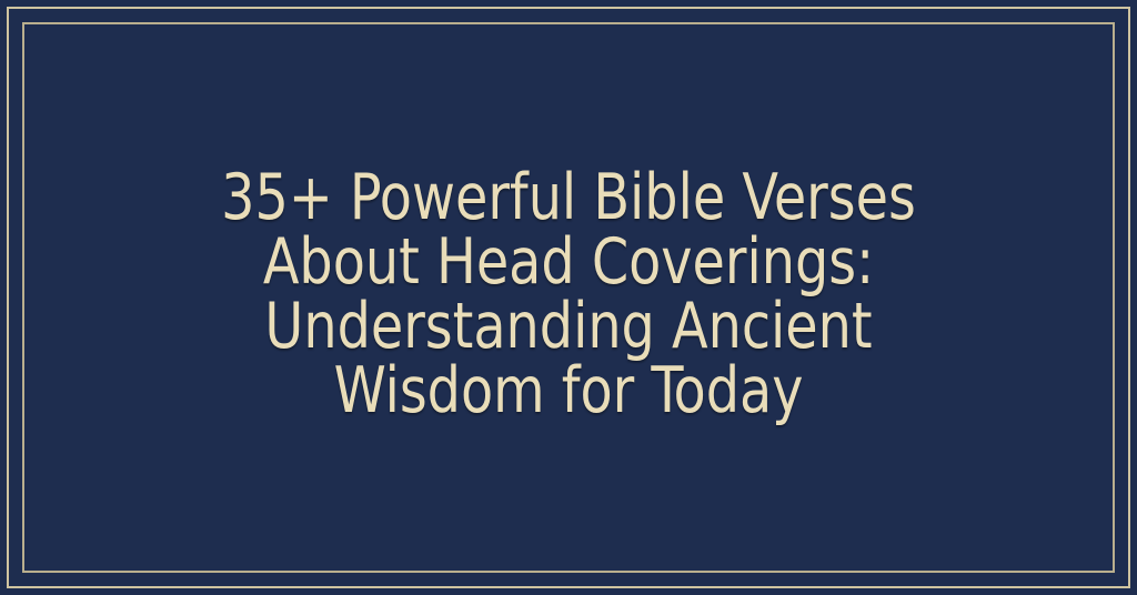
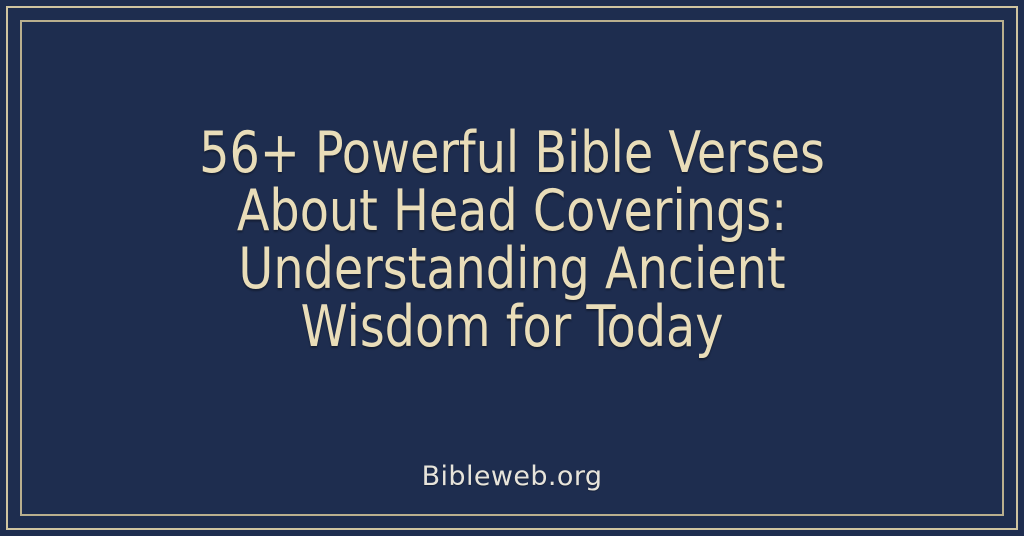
- 35+ Powerful Bible Verses About Head Coverings: Understanding Ancient Wisdom for Today
+ 56+ Powerful Bible Verses About Head Coverings: Understanding Ancient Wisdom for Today
+ Bibleweb.org
